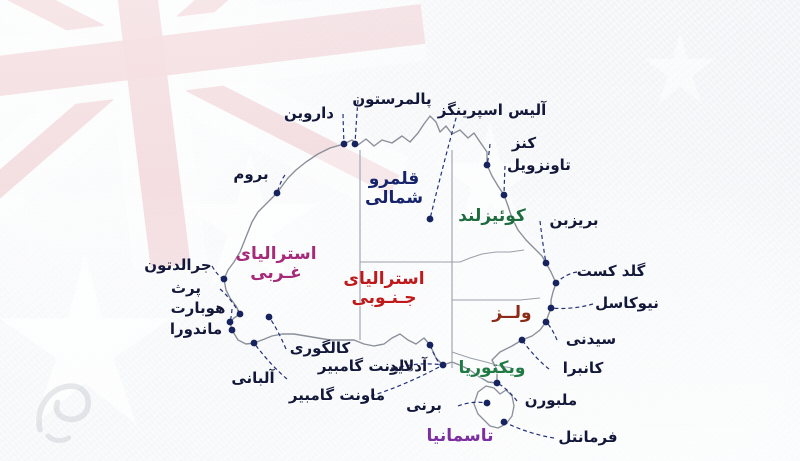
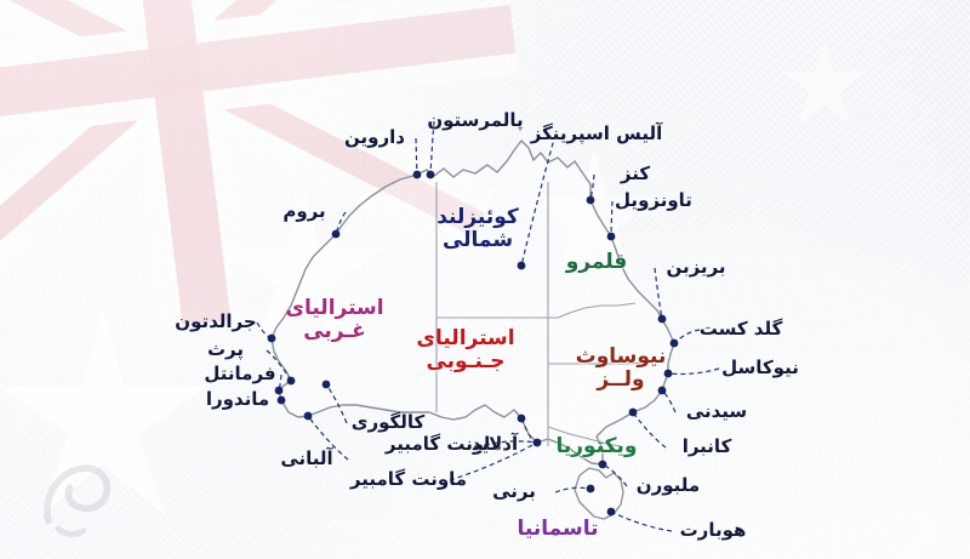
- قلمرو
+ کوئیزلند
  شمالی
- کوئیزلند
+ قلمرو
  استرالیای
  غـربی
  استرالیای
  جـنـوبی
+ نیوساوث
  ولــز
  ویکتوریا
  تاسمانیا
  پالمرستون
  داروین
  آلیس اسپرینگز
  کنز
  تاونزویل
  بریزبن
  گلد کست
  نیوکاسل
  سیدنی
  کانبرا
  ملبورن
- فرمانتل
+ هوبارت
  برنی
  ماونت گامبیر
  ماونت گامبیر
  آدلاید
  کالگوری
  آلبانی
  ماندورا
- هوبارت
+ فرمانتل
  پرث
  جرالدتون
  بروم
